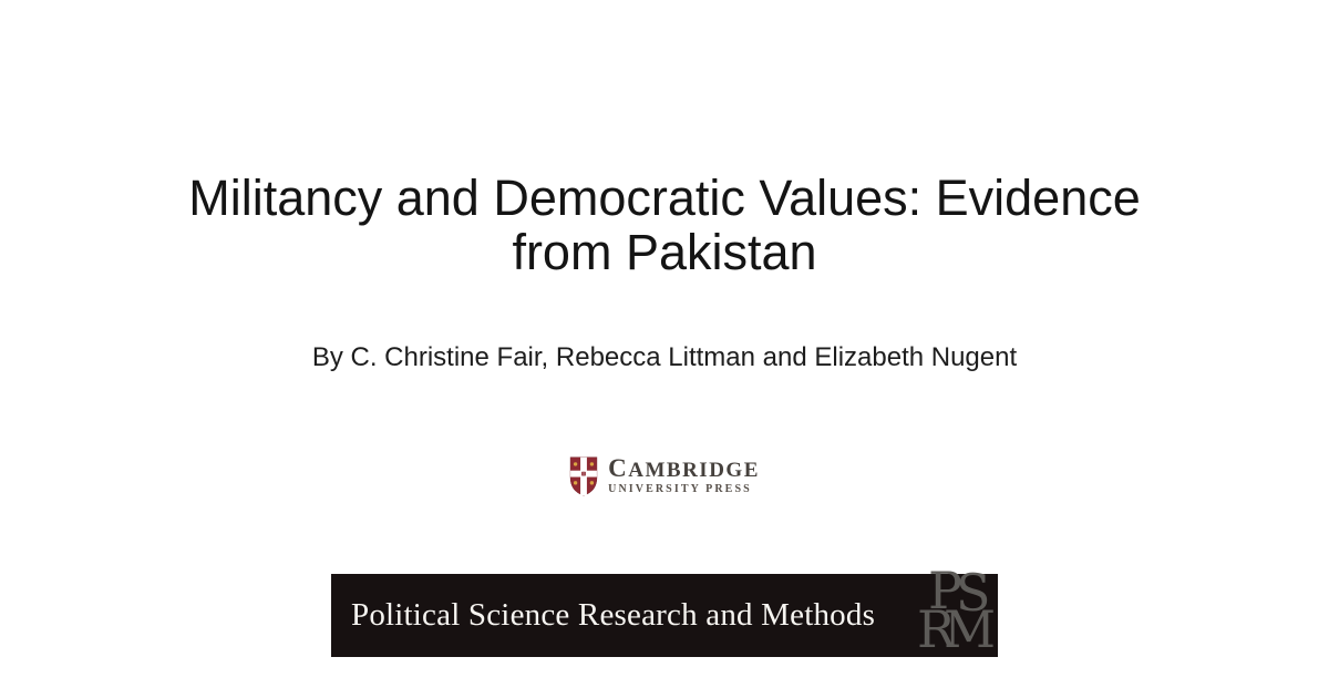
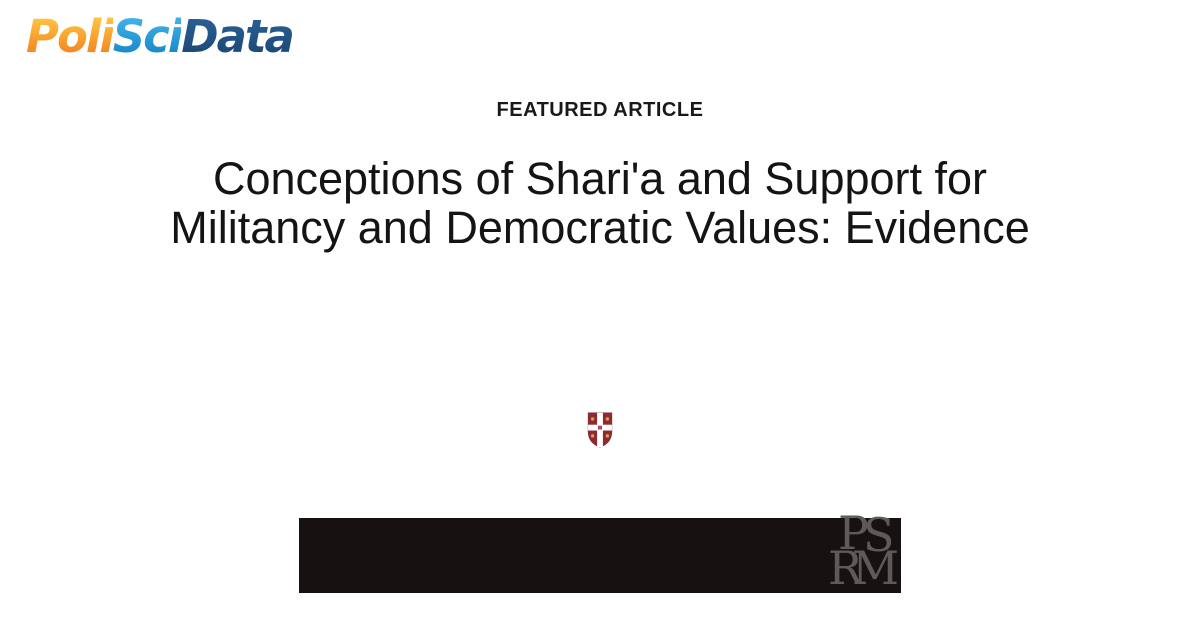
+ PoliSciData
+ FEATURED ARTICLE
+ Conceptions of Shari'a and Support for
  Militancy and Democratic Values: Evidence
- from Pakistan
- By C. Christine Fair, Rebecca Littman and Elizabeth Nugent
- CAMBRIDGE
- UNIVERSITY PRESS
- Political Science Research and Methods
  P
  S
  R
  M
